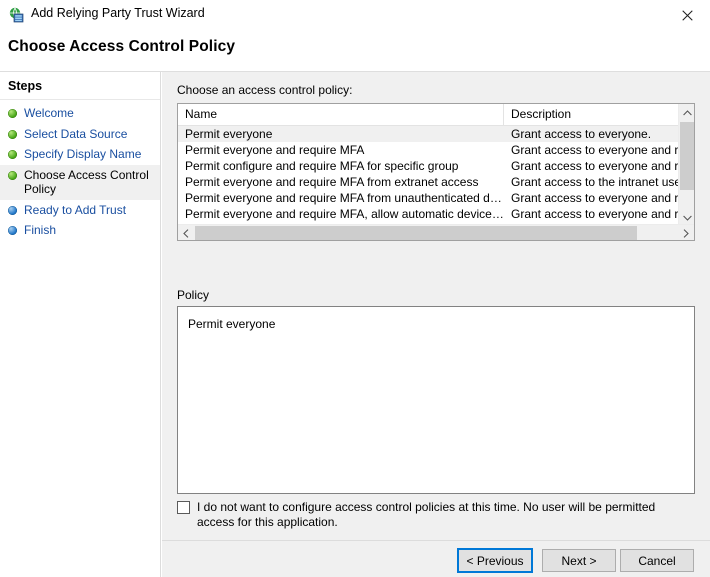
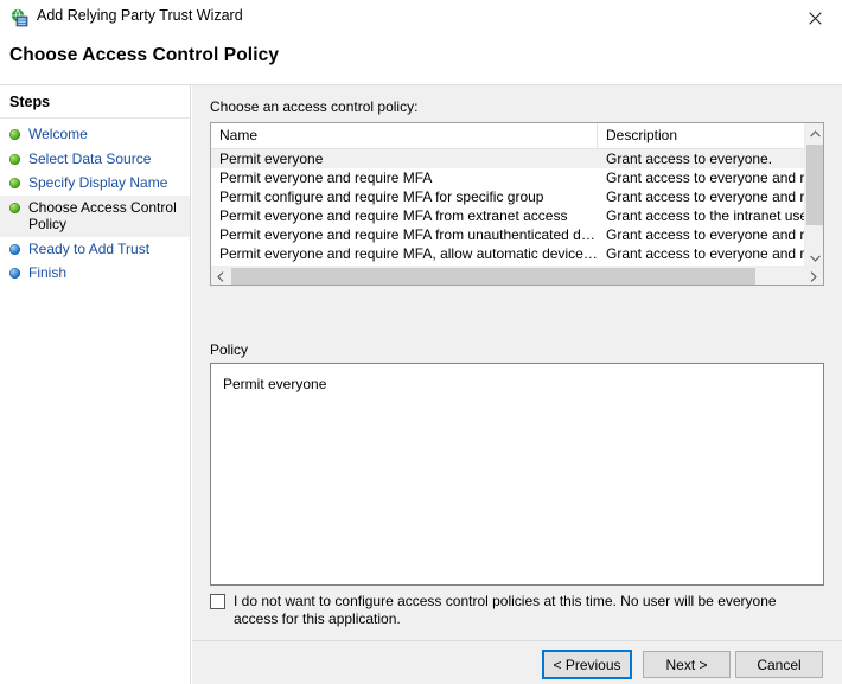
  Add Relying Party Trust Wizard
  Choose Access Control Policy
  Steps
  Welcome
  Select Data Source
  Specify Display Name
  Choose Access Control Policy
  Ready to Add Trust
  Finish
  Choose an access control policy:
  Name
  Description
  Permit everyone
  Grant access to everyone.
  Permit everyone and require MFA
  Grant access to everyone and r
  Permit configure and require MFA for specific group
  Grant access to everyone and r
  Permit everyone and require MFA from extranet access
  Grant access to the intranet us
  Permit everyone and require MFA from unauthenticated devi
  Grant access to everyone and r
  Permit everyone and require MFA, allow automatic device re
  Grant access to everyone and r
  Policy
  Permit everyone
- I do not want to configure access control policies at this time. No user will be permitted access for this application.
+ I do not want to configure access control policies at this time. No user will be everyone access for this application.
  < Previous
  Next >
  Cancel
